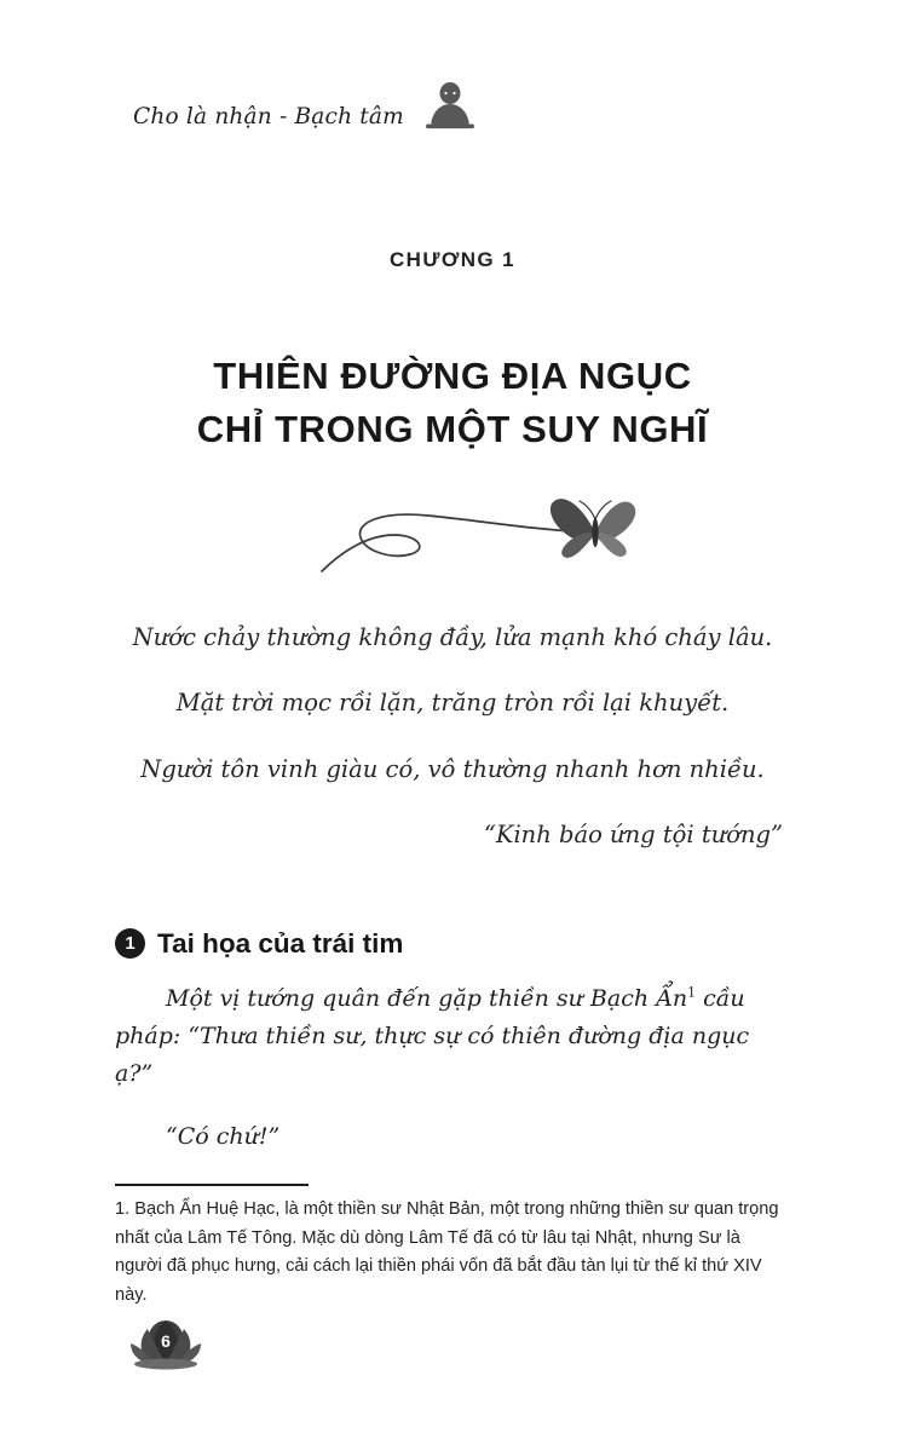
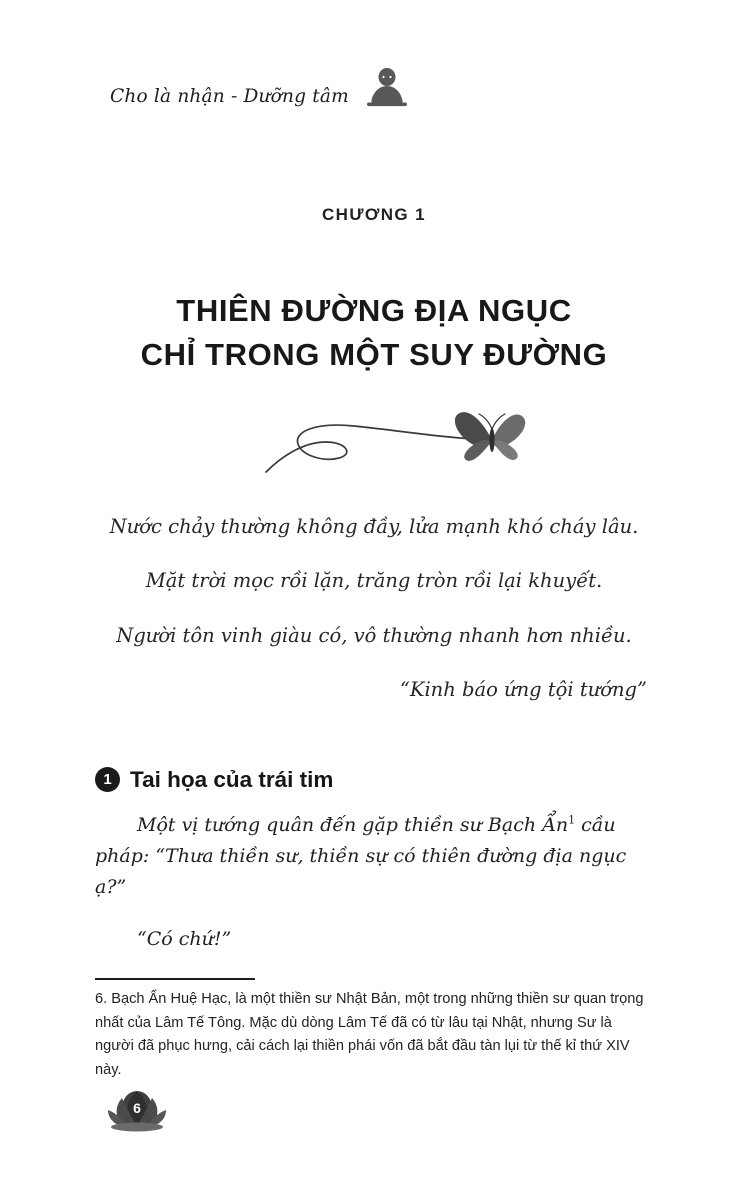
- Cho là nhận - Bạch tâm
+ Cho là nhận - Dưỡng tâm
  CHƯƠNG 1
  THIÊN ĐƯỜNG ĐỊA NGỤC
- CHỈ TRONG MỘT SUY NGHĨ
+ CHỈ TRONG MỘT SUY ĐƯỜNG
  Nước chảy thường không đầy, lửa mạnh khó cháy lâu.
  Mặt trời mọc rồi lặn, trăng tròn rồi lại khuyết.
  Người tôn vinh giàu có, vô thường nhanh hơn nhiều.
  “Kinh báo ứng tội tướng”
  1
  Tai họa của trái tim
- Một vị tướng quân đến gặp thiền sư Bạch Ẩn1 cầu pháp: “Thưa thiền sư, thực sự có thiên đường địa ngục ạ?”
+ Một vị tướng quân đến gặp thiền sư Bạch Ẩn1 cầu pháp: “Thưa thiền sư, thiền sự có thiên đường địa ngục ạ?”
  “Có chứ!”
- 1. Bạch Ẩn Huệ Hạc, là một thiền sư Nhật Bản, một trong những thiền sư quan trọng nhất của Lâm Tế Tông. Mặc dù dòng Lâm Tế đã có từ lâu tại Nhật, nhưng Sư là người đã phục hưng, cải cách lại thiền phái vốn đã bắt đầu tàn lụi từ thế kỉ thứ XIV này.
+ 6. Bạch Ẩn Huệ Hạc, là một thiền sư Nhật Bản, một trong những thiền sư quan trọng nhất của Lâm Tế Tông. Mặc dù dòng Lâm Tế đã có từ lâu tại Nhật, nhưng Sư là người đã phục hưng, cải cách lại thiền phái vốn đã bắt đầu tàn lụi từ thế kỉ thứ XIV này.
  6
